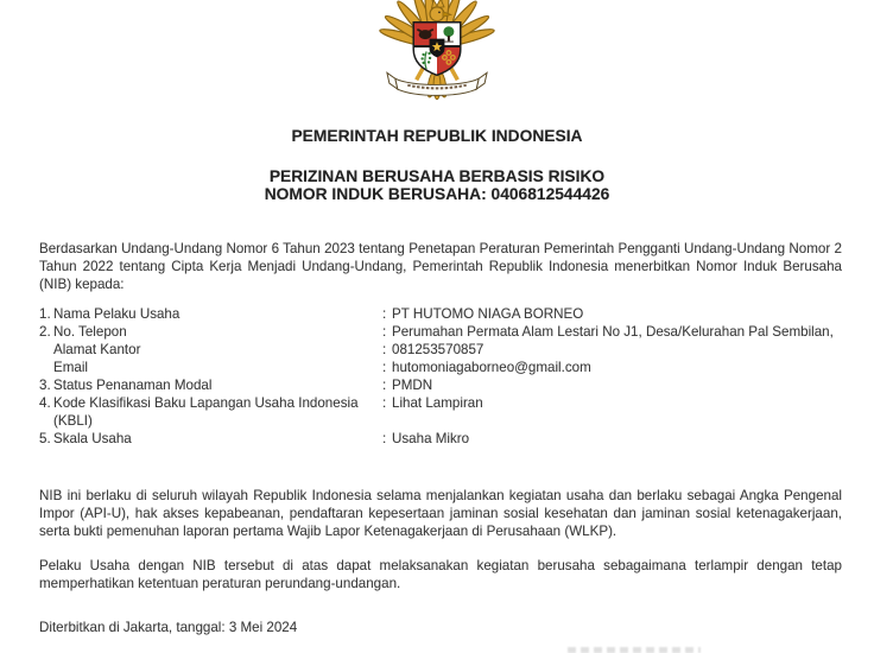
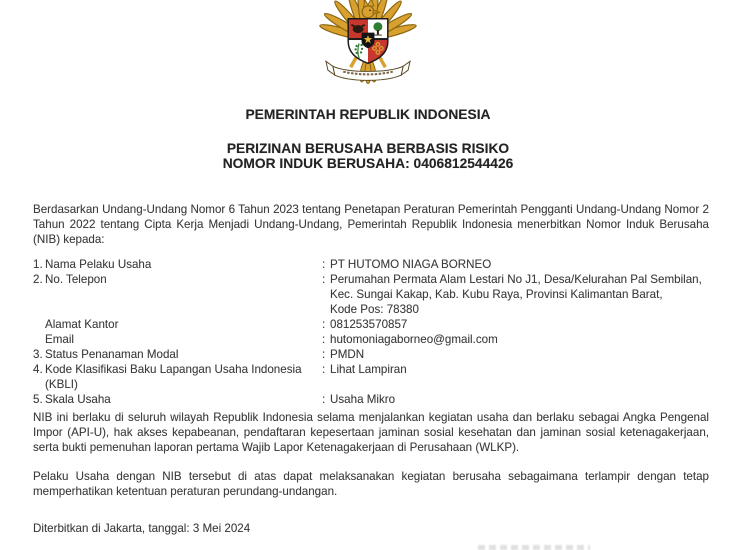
  PEMERINTAH REPUBLIK INDONESIA
  PERIZINAN BERUSAHA BERBASIS RISIKO
  NOMOR INDUK BERUSAHA: 0406812544426
  Berdasarkan Undang-Undang Nomor 6 Tahun 2023 tentang Penetapan Peraturan Pemerintah Pengganti Undang-Undang Nomor 2 Tahun 2022 tentang Cipta Kerja Menjadi Undang-Undang, Pemerintah Republik Indonesia menerbitkan Nomor Induk Berusaha (NIB) kepada:
  1.
  Nama Pelaku Usaha
  :
  PT HUTOMO NIAGA BORNEO
  2.
  No. Telepon
  :
  Perumahan Permata Alam Lestari No J1, Desa/Kelurahan Pal Sembilan,
+ Kec. Sungai Kakap, Kab. Kubu Raya, Provinsi Kalimantan Barat,
+ Kode Pos: 78380
  Alamat Kantor
  :
  081253570857
  Email
  :
  hutomoniagaborneo@gmail.com
  3.
  Status Penanaman Modal
  :
  PMDN
  4.
  Kode Klasifikasi Baku Lapangan Usaha Indonesia
  (KBLI)
  :
  Lihat Lampiran
  5.
  Skala Usaha
  :
  Usaha Mikro
  NIB ini berlaku di seluruh wilayah Republik Indonesia selama menjalankan kegiatan usaha dan berlaku sebagai Angka Pengenal Impor (API-U), hak akses kepabeanan, pendaftaran kepesertaan jaminan sosial kesehatan dan jaminan sosial ketenagakerjaan, serta bukti pemenuhan laporan pertama Wajib Lapor Ketenagakerjaan di Perusahaan (WLKP).
  Pelaku Usaha dengan NIB tersebut di atas dapat melaksanakan kegiatan berusaha sebagaimana terlampir dengan tetap memperhatikan ketentuan peraturan perundang-undangan.
  Diterbitkan di Jakarta, tanggal: 3 Mei 2024
